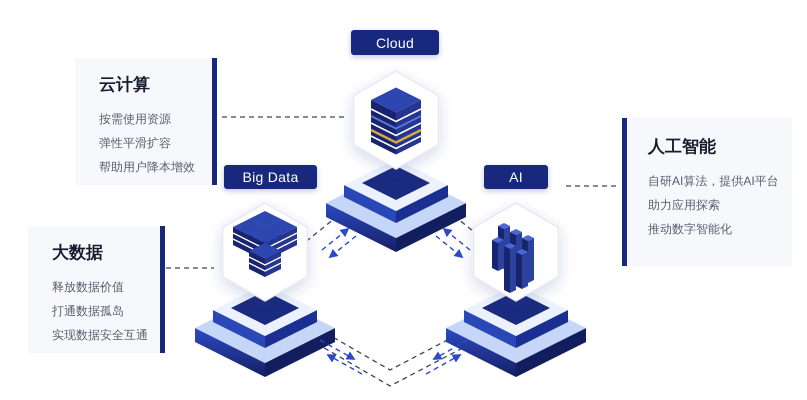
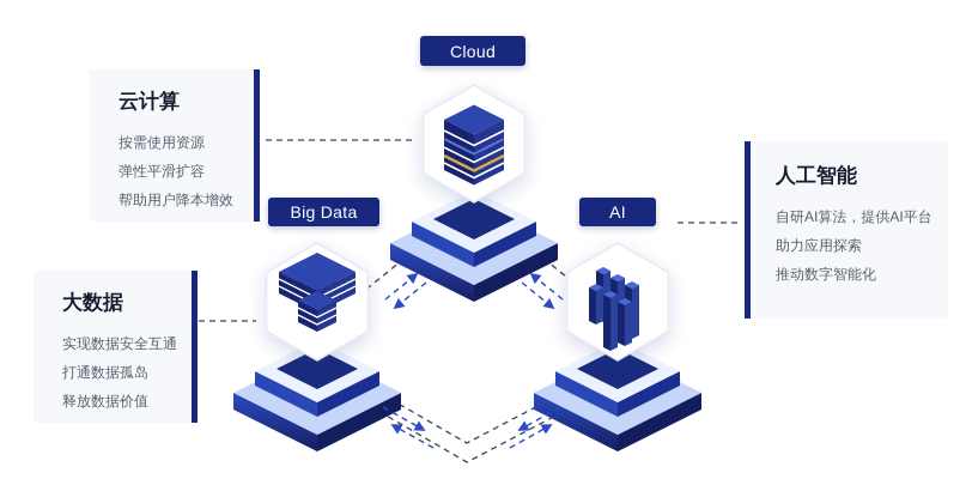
  Cloud
  Big Data
  AI
  云计算
  按需使用资源
  弹性平滑扩容
  帮助用户降本增效
  大数据
- 释放数据价值
+ 实现数据安全互通
  打通数据孤岛
- 实现数据安全互通
+ 释放数据价值
  人工智能
  自研AI算法，提供AI平台
  助力应用探索
  推动数字智能化
